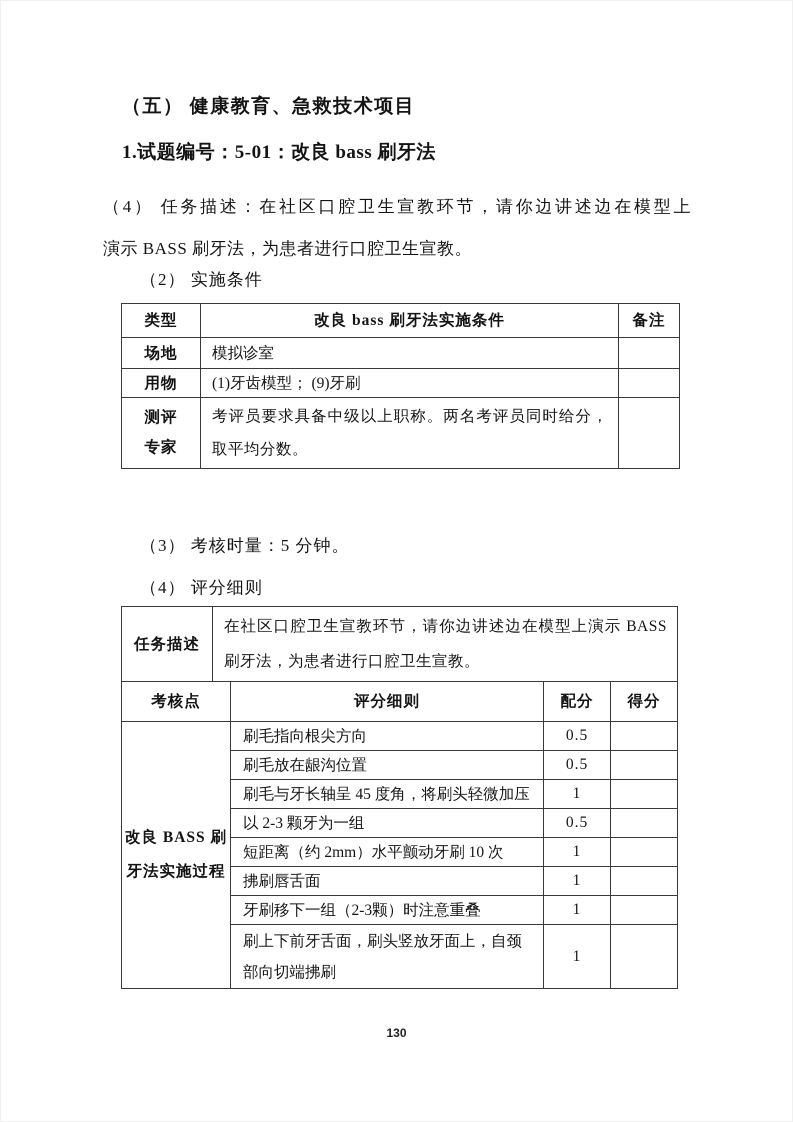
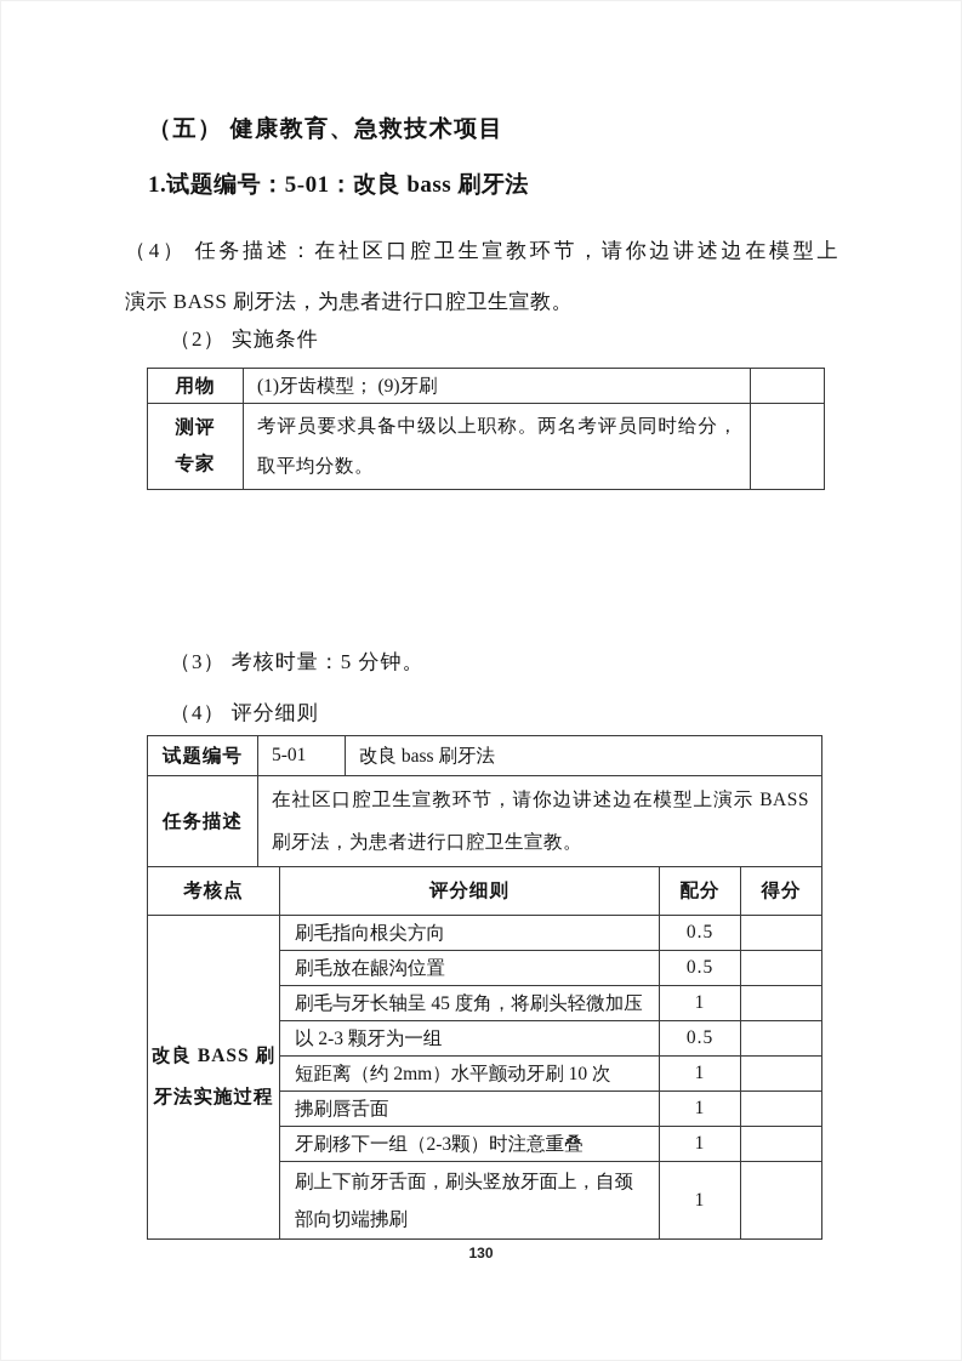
  （五） 健康教育、急救技术项目
  1.试题编号：5-01：改良 bass 刷牙法
  （4） 任务描述：在社区口腔卫生宣教环节，请你边讲述边在模型上
  演示 BASS 刷牙法，为患者进行口腔卫生宣教。
  （2） 实施条件
- 类型	改良 bass 刷牙法实施条件	备注
- 场地	模拟诊室
  用物	(1)牙齿模型； (9)牙刷
  测评 专家	考评员要求具备中级以上职称。两名考评员同时给分，取平均分数。
  （3） 考核时量：5 分钟。
  （4） 评分细则
+ 试题编号	5-01	改良 bass 刷牙法
  任务描述	在社区口腔卫生宣教环节，请你边讲述边在模型上演示 BASS 刷牙法，为患者进行口腔卫生宣教。
  考核点	评分细则	配分	得分
  改良 BASS 刷 牙法实施过程	刷毛指向根尖方向	0.5
  刷毛放在龈沟位置	0.5
  刷毛与牙长轴呈 45 度角，将刷头轻微加压	1
  以 2-3 颗牙为一组	0.5
  短距离（约 2mm）水平颤动牙刷 10 次	1
  拂刷唇舌面	1
  牙刷移下一组（2-3颗）时注意重叠	1
  刷上下前牙舌面，刷头竖放牙面上，自颈部向切端拂刷	1
  130
